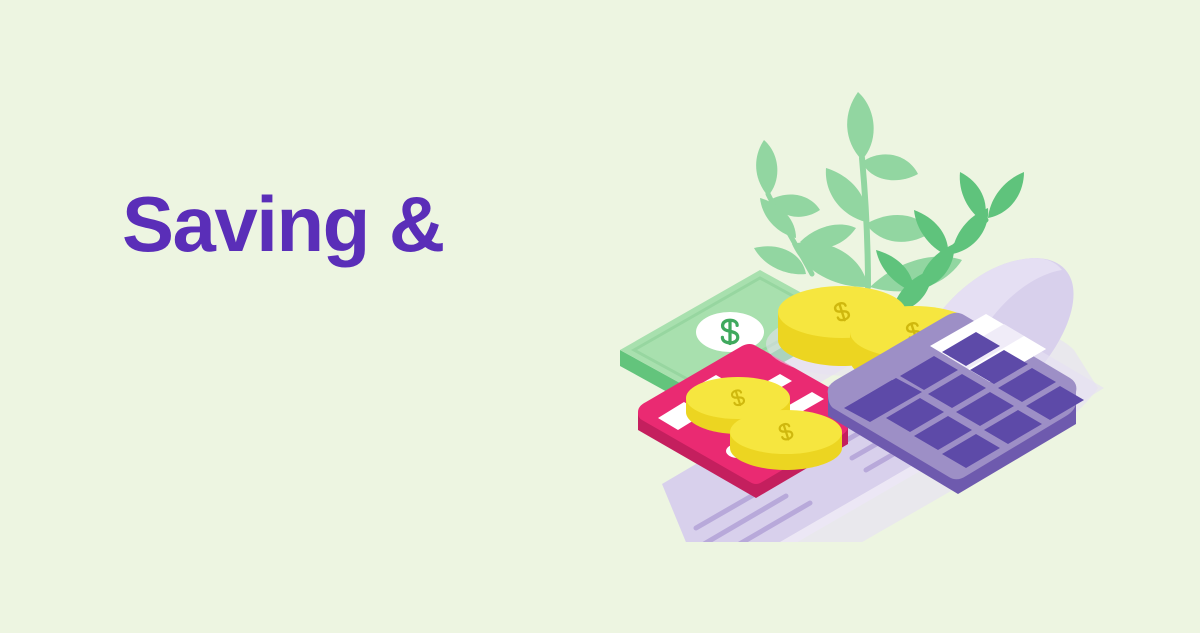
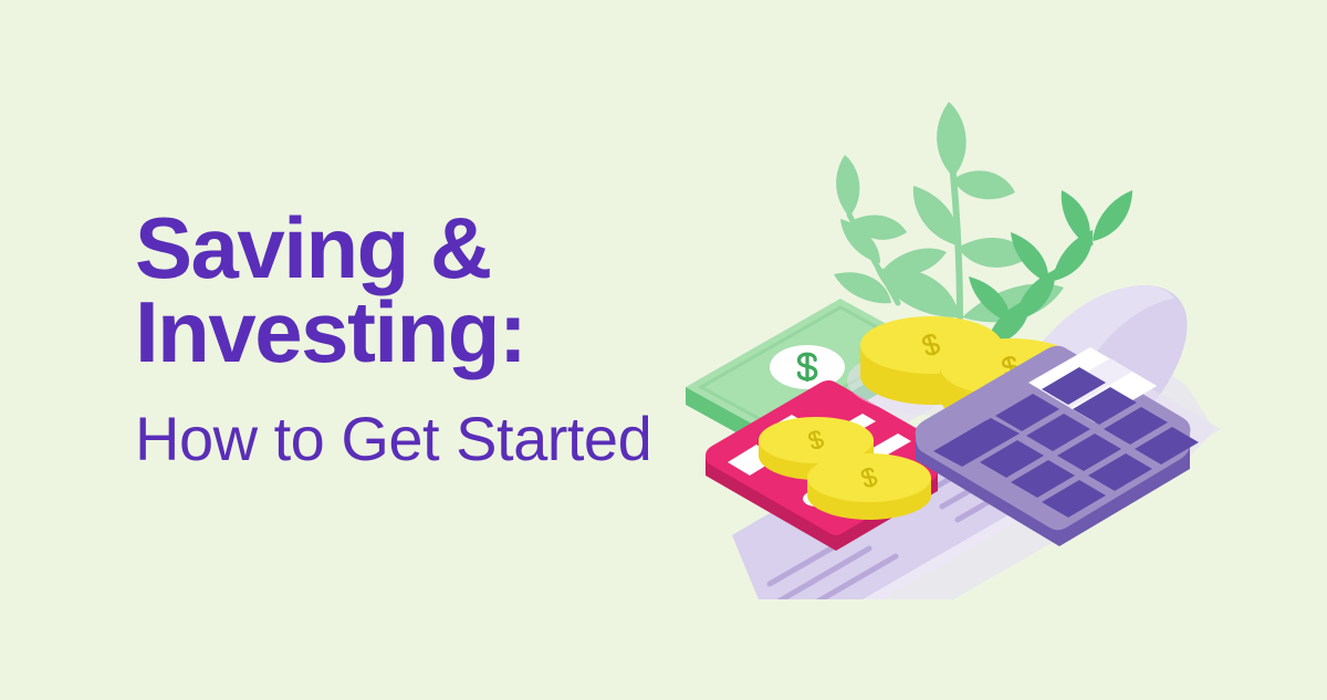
  Saving &
+ Investing:
+ How to Get Started
